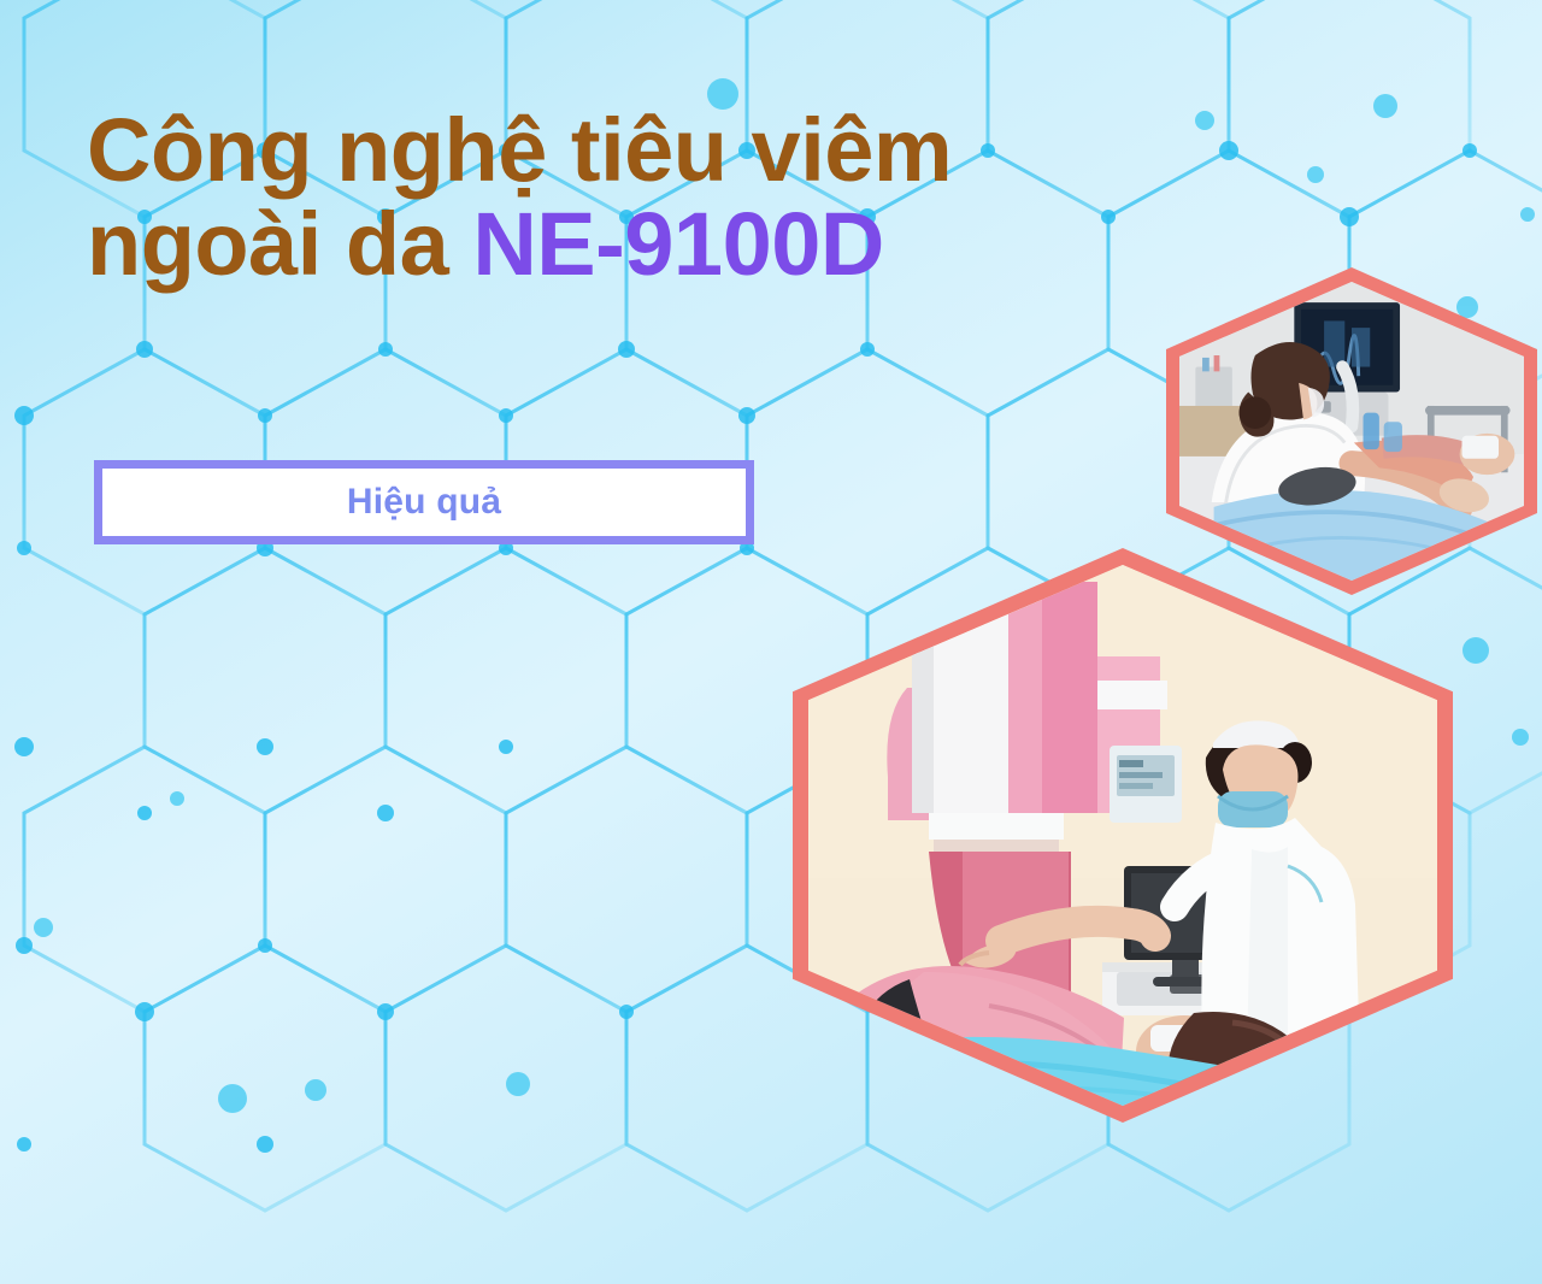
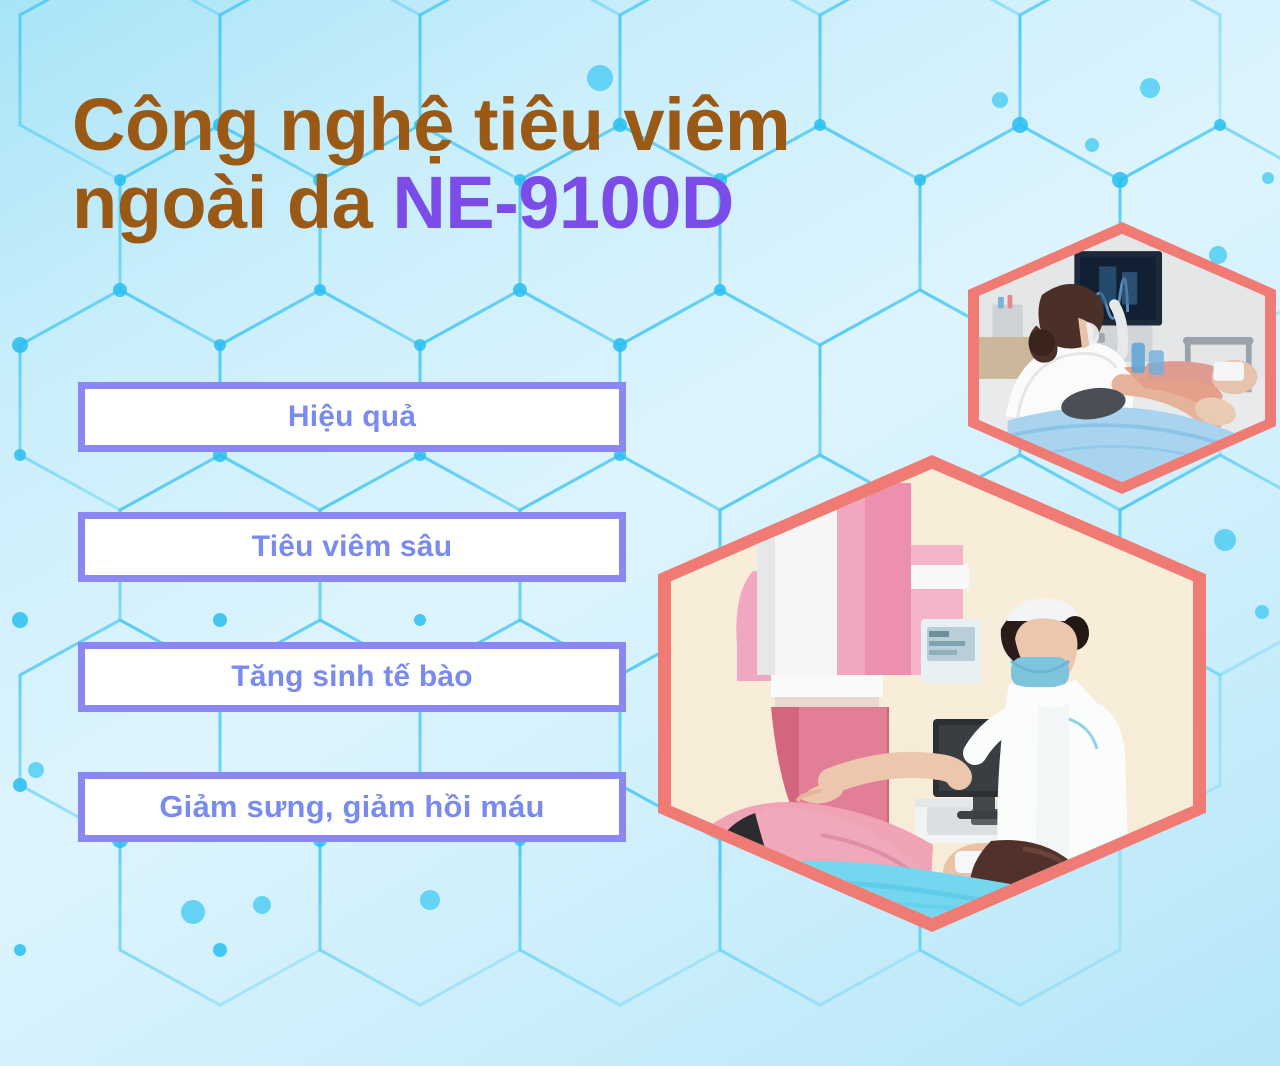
  Công nghệ tiêu viêm
  ngoài da NE-9100D
  Hiệu quả
+ Tiêu viêm sâu
+ Tăng sinh tế bào
+ Giảm sưng, giảm hồi máu
